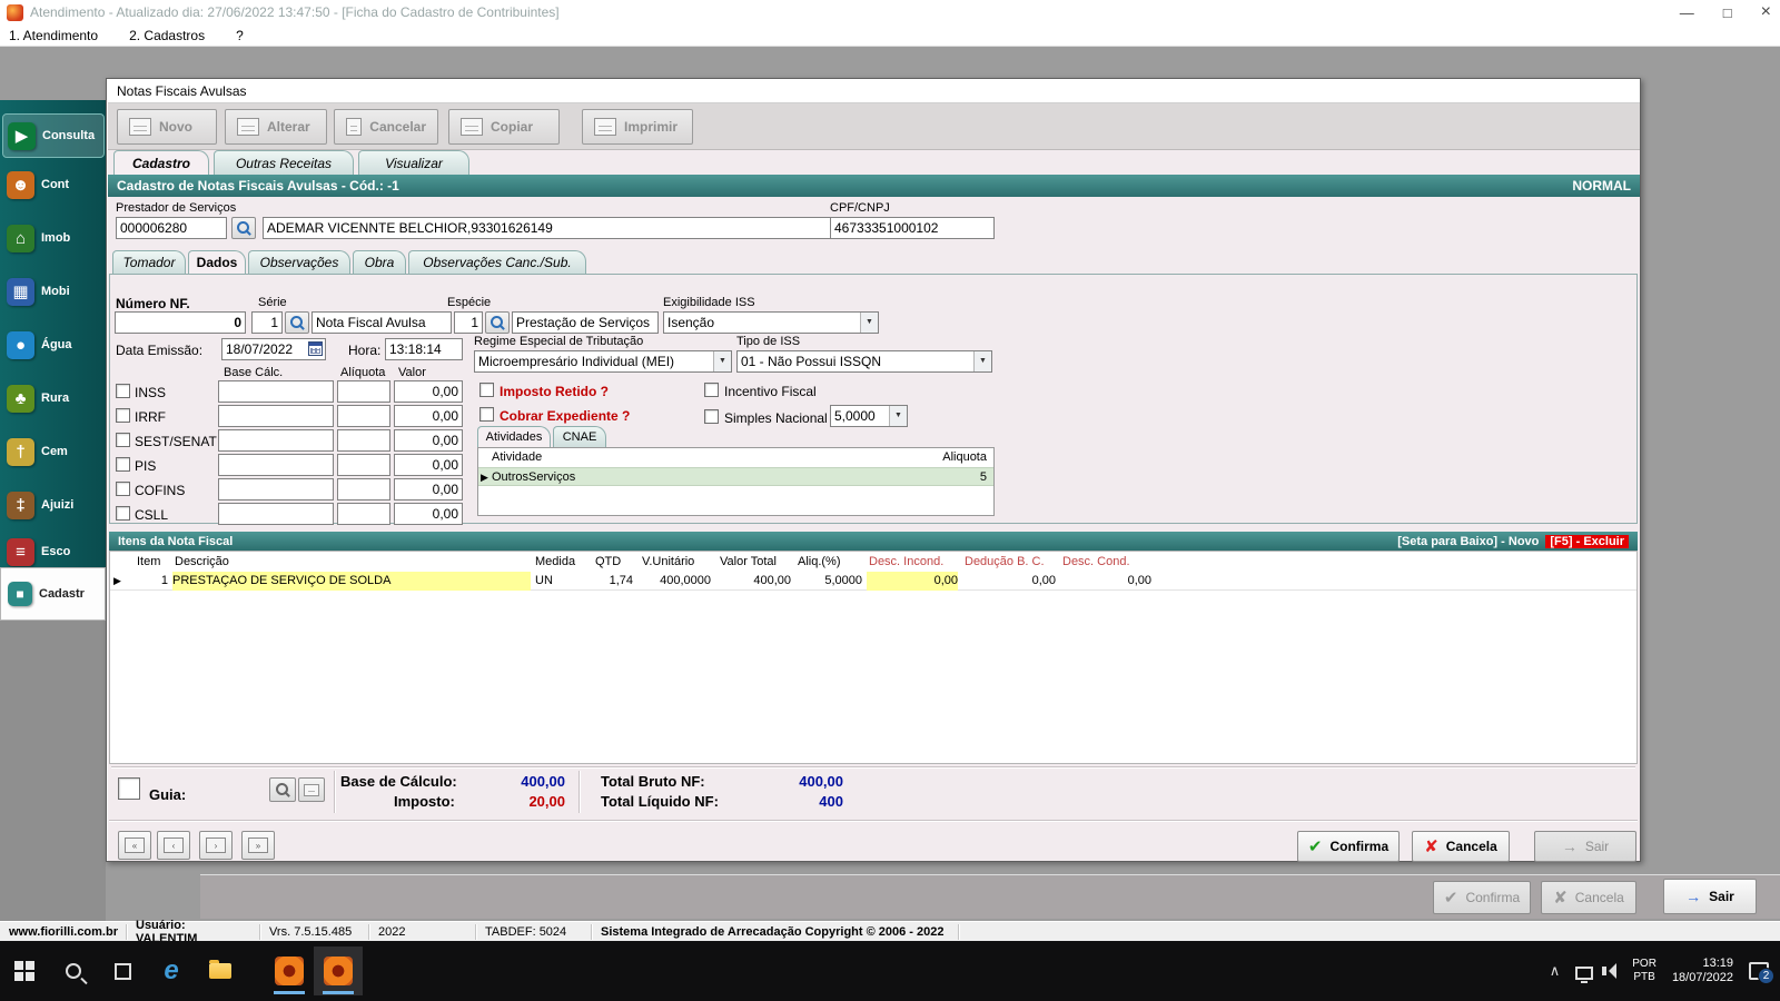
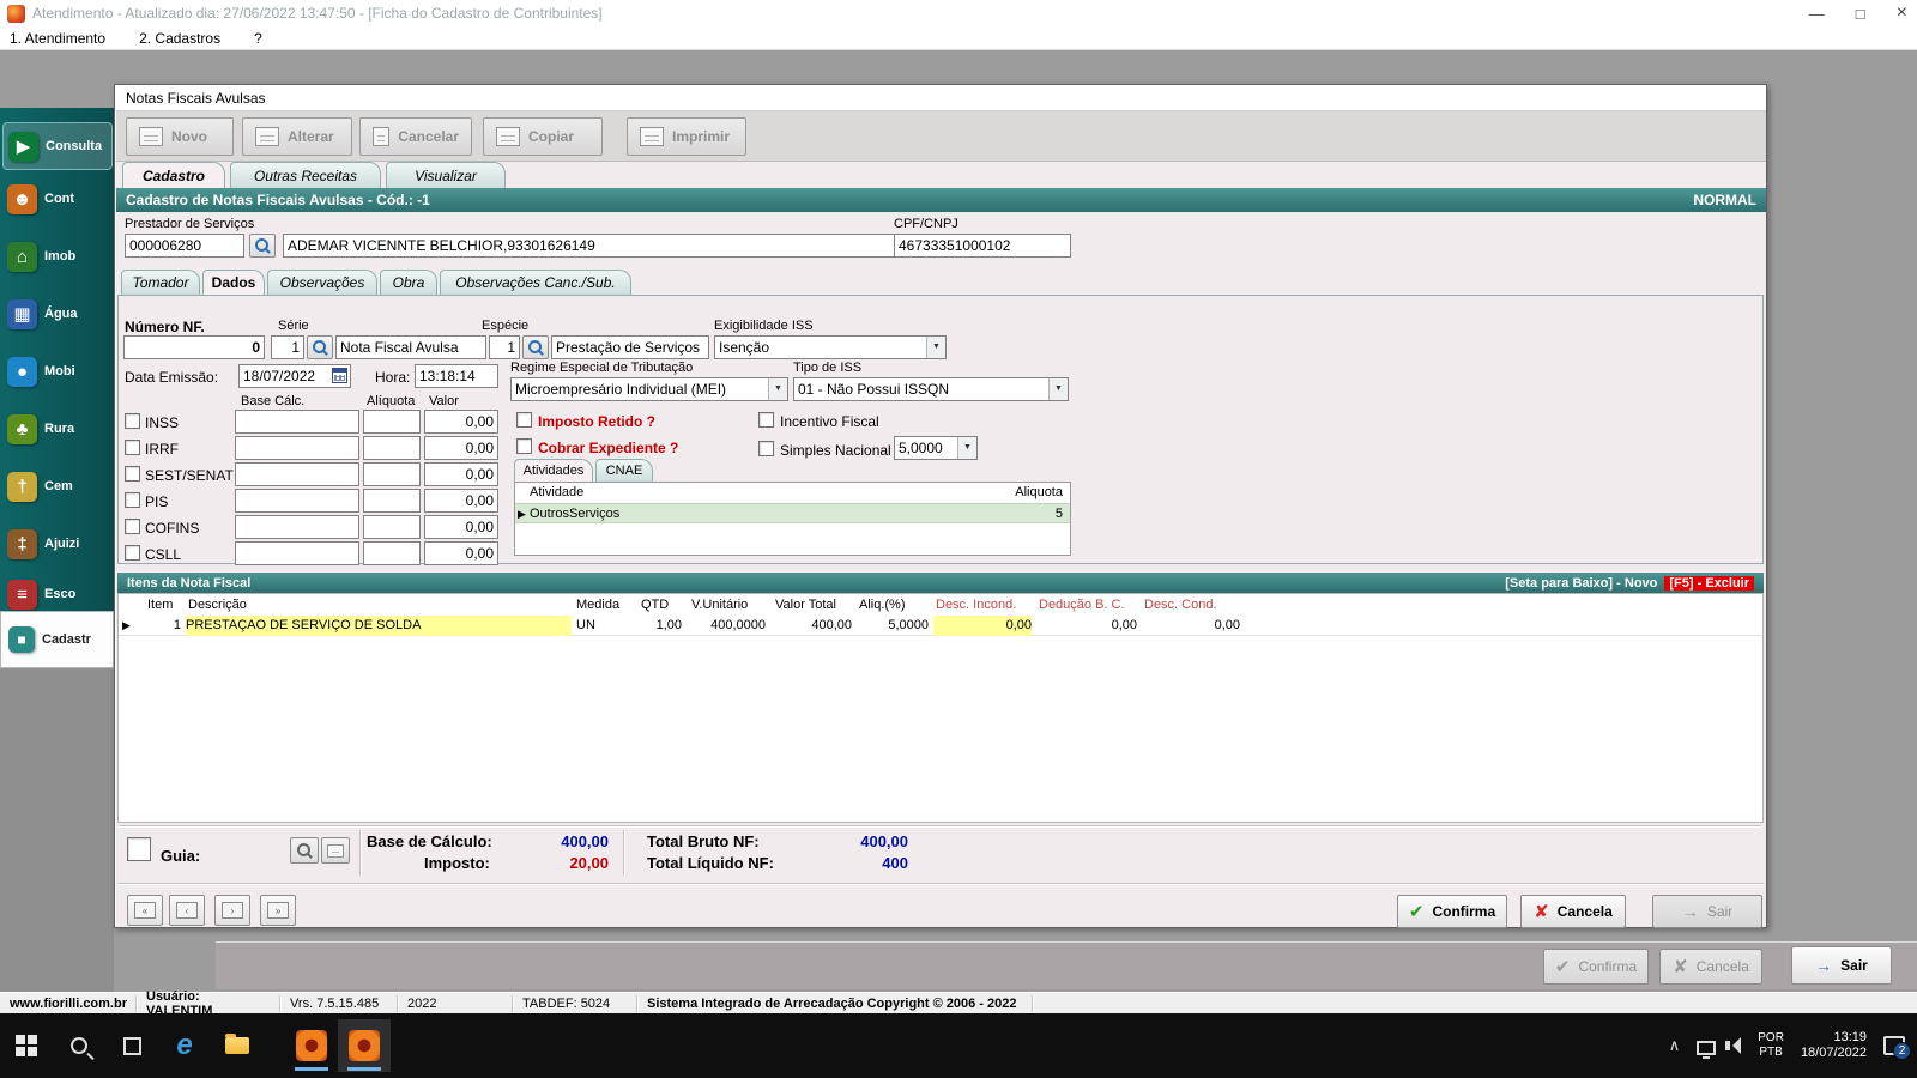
  Atendimento - Atualizado dia: 27/06/2022 13:47:50 - [Ficha do Cadastro de Contribuintes]
  —
  □
  ×
  1. Atendimento
  2. Cadastros
  ?
  ▶
  Consulta
  ☻
  Cont
  ⌂
  Imob
  ▦
- Mobi
+ Água
  ●
- Água
+ Mobi
  ♣
  Rura
  †
  Cem
  ‡
  Ajuizi
  ≡
  Esco
  ■
  Cadastr
  Notas Fiscais Avulsas
  Novo
  Alterar
  Cancelar
  Copiar
  Imprimir
  Cadastro
  Outras Receitas
  Visualizar
  Cadastro de Notas Fiscais Avulsas - Cód.: -1
  NORMAL
  Prestador de Serviços
  000006280
  ADEMAR VICENNTE BELCHIOR,93301626149
  CPF/CNPJ
  46733351000102
  Tomador
  Dados
  Observações
  Obra
  Observações Canc./Sub.
  Número NF.
  Série
  Espécie
  Exigibilidade ISS
  0
  1
  Nota Fiscal Avulsa
  1
  Prestação de Serviços
  Isenção
  Data Emissão:
  18/07/2022
  Hora:
  13:18:14
  Regime Especial de Tributação
  Microempresário Individual (MEI)
  Tipo de ISS
  01 - Não Possui ISSQN
  Base Cálc.
  Alíquota
  Valor
  INSS
  0,00
  IRRF
  0,00
  SEST/SENAT
  0,00
  PIS
  0,00
  COFINS
  0,00
  CSLL
  0,00
  Imposto Retido ?
  Cobrar Expediente ?
  Incentivo Fiscal
  Simples Nacional
  5,0000
  Atividades
  CNAE
  Atividade
  Aliquota
  ▶
  OutrosServiços
  5
  Itens da Nota Fiscal
  [Seta para Baixo] - Novo
  [F5] - Excluir
  Item
  Descrição
  Medida
  QTD
  V.Unitário
  Valor Total
  Aliq.(%)
  Desc. Incond.
  Dedução B. C.
  Desc. Cond.
  ▶
  1
  PRESTAÇAO DE SERVIÇO DE SOLDA
  UN
- 1,74
+ 1,00
  400,0000
  400,00
  5,0000
  0,00
  0,00
  0,00
  Guia:
  Base de Cálculo:
  400,00
  Imposto:
  20,00
  Total Bruto NF:
  400,00
  Total Líquido NF:
  400
  «
  ‹
  ›
  »
  ✔
  Confirma
  ✘
  Cancela
  →
  Sair
  ✔
  Confirma
  ✘
  Cancela
  →
  Sair
  www.fiorilli.com.br
  Usuário: VALENTIM
  Vrs. 7.5.15.485
  2022
  TABDEF: 5024
  Sistema Integrado de Arrecadação Copyright © 2006 - 2022
  e
  ∧
  POR
  PTB
  13:19
  18/07/2022
  2
